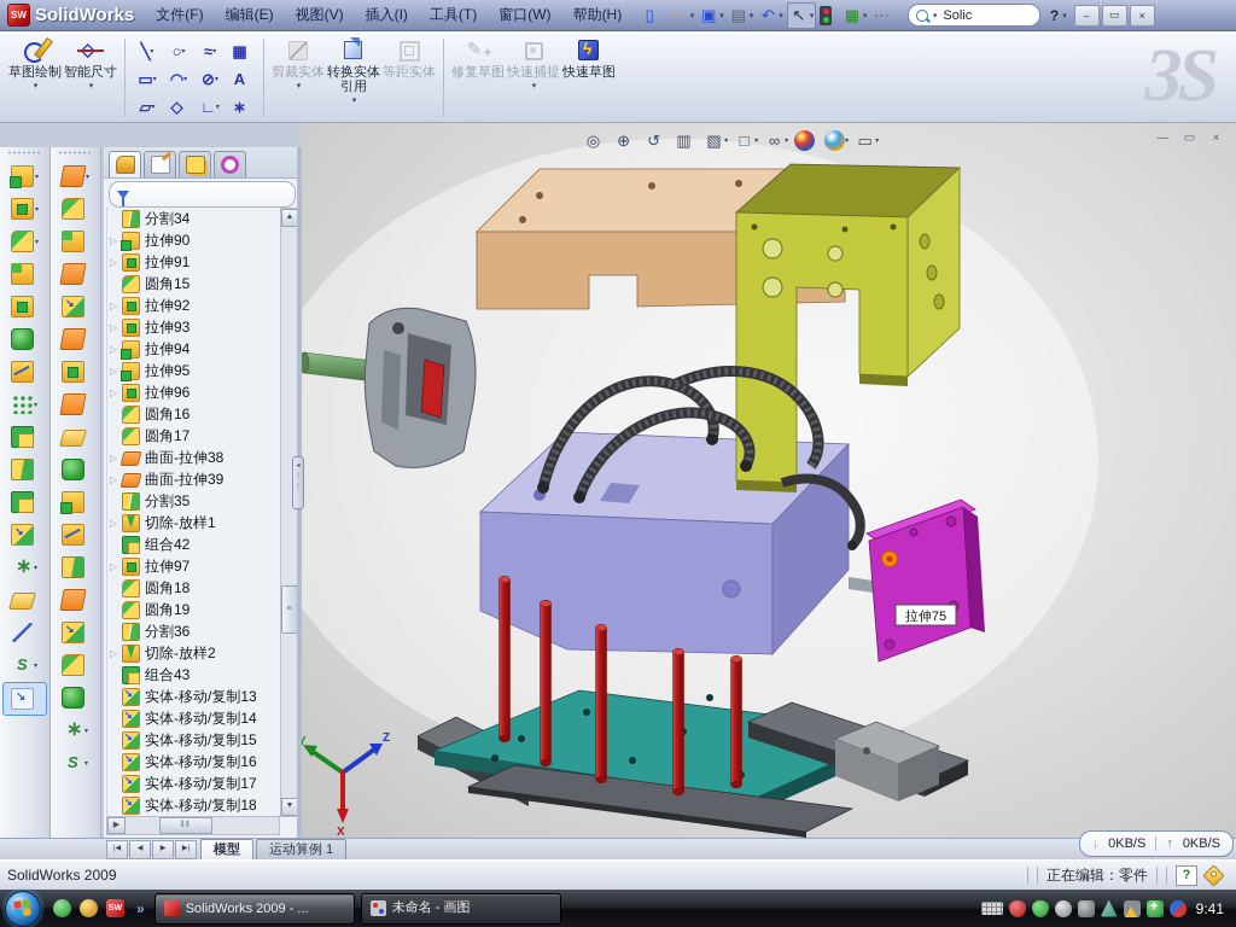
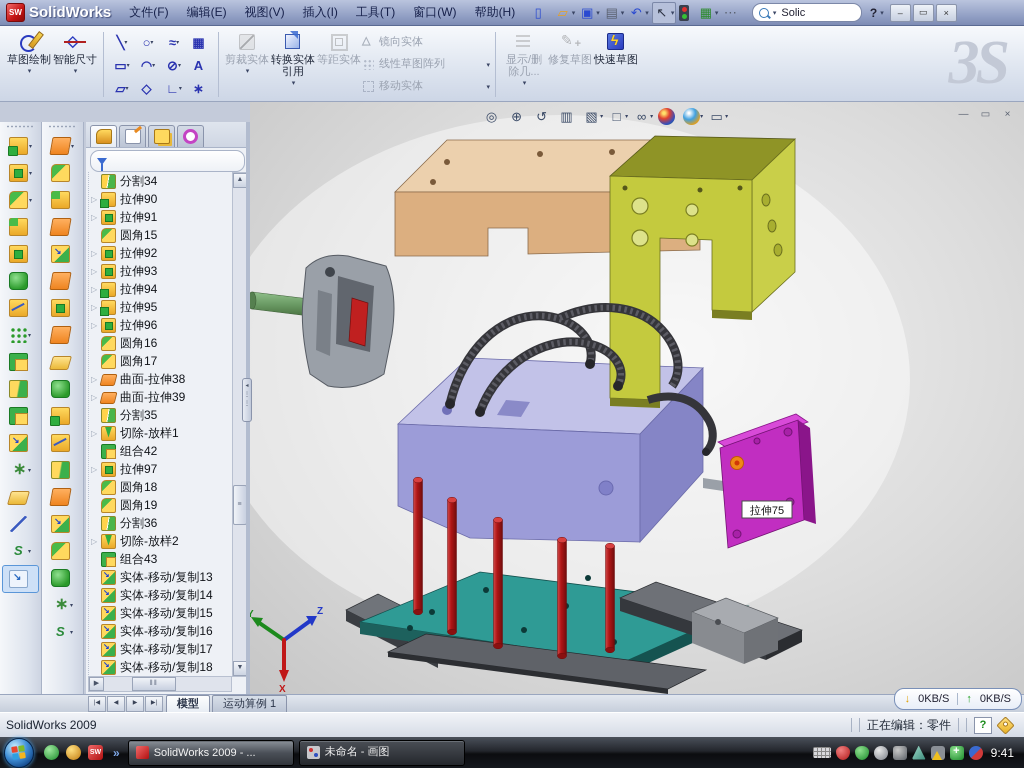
  SW
  SolidWorks
  文件(F)
  编辑(E)
  视图(V)
  插入(I)
  工具(T)
  窗口(W)
  帮助(H)
  ▯
  ▱
  ▣
  ▤
  ↶
  ↖
  ▦
  ⋯
  Solic
  ?
  –
  ▭
  ×
  草图绘制
  智能尺寸
  ╲
  ○
  ≈
  ▦
  ▭
  ◠
  ⊘
  A
  ▱
  ◇
  ∟
  ∗
  剪裁实体
  转换实体引用
  等距实体
+ 镜向实体
+ 线性草图阵列
+ 移动实体
+ 显示/删除几...
  修复草图
- 快速捕捉
  快速草图
  3S
  Y
  Z
  X
  拉伸75
  ◎
  ⊕
  ↺
  ▥
  ▧
  □
  ∞
  ▭
  —
  ▭
  ×
  分割34
  拉伸90
  拉伸91
  圆角15
  拉伸92
  拉伸93
  拉伸94
  拉伸95
  拉伸96
  圆角16
  圆角17
  曲面-拉伸38
  曲面-拉伸39
  分割35
  切除-放样1
  组合42
  拉伸97
  圆角18
  圆角19
  分割36
  切除-放样2
  组合43
  实体-移动/复制13
  实体-移动/复制14
  实体-移动/复制15
  实体-移动/复制16
  实体-移动/复制17
  实体-移动/复制18
  模型
  运动算例 1
  ↓
  0KB/S
  ↑
  0KB/S
  SolidWorks 2009
  正在编辑：零件
  ?
  »
  SolidWorks 2009 - ...
  未命名 - 画图
  9:41
